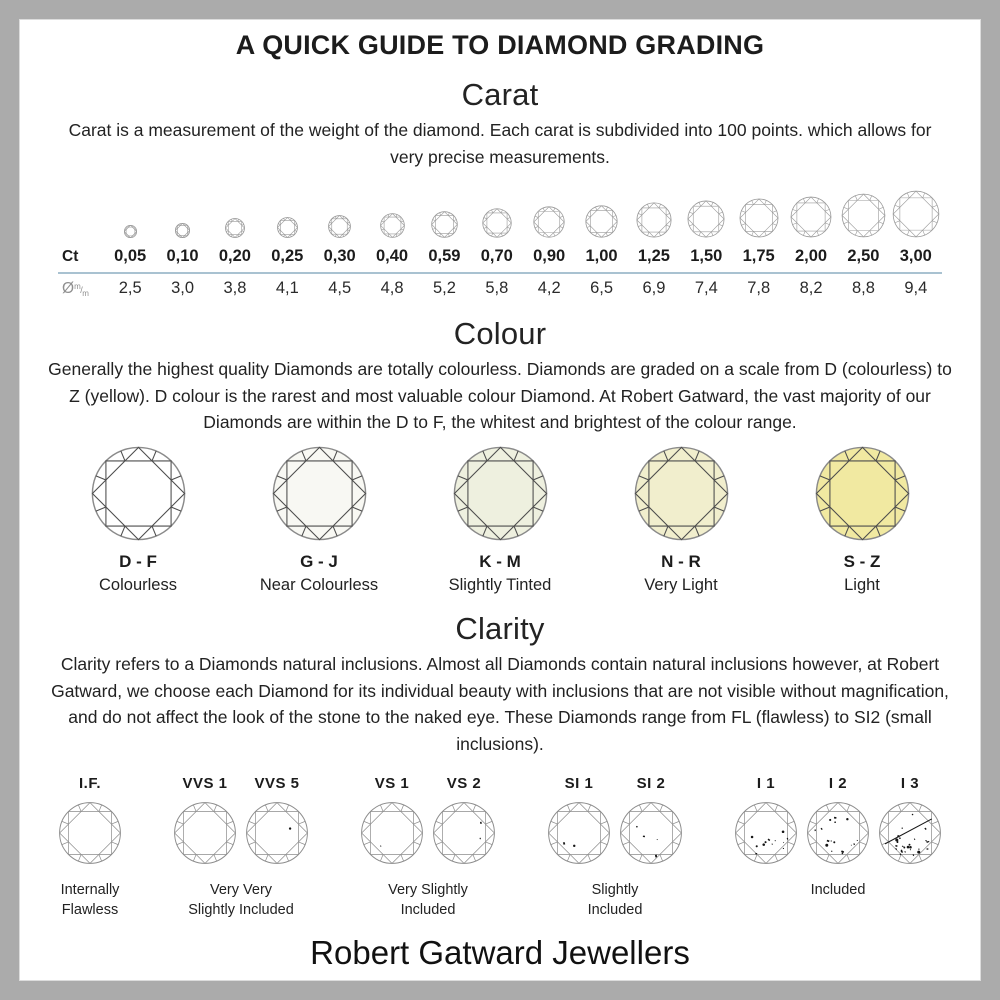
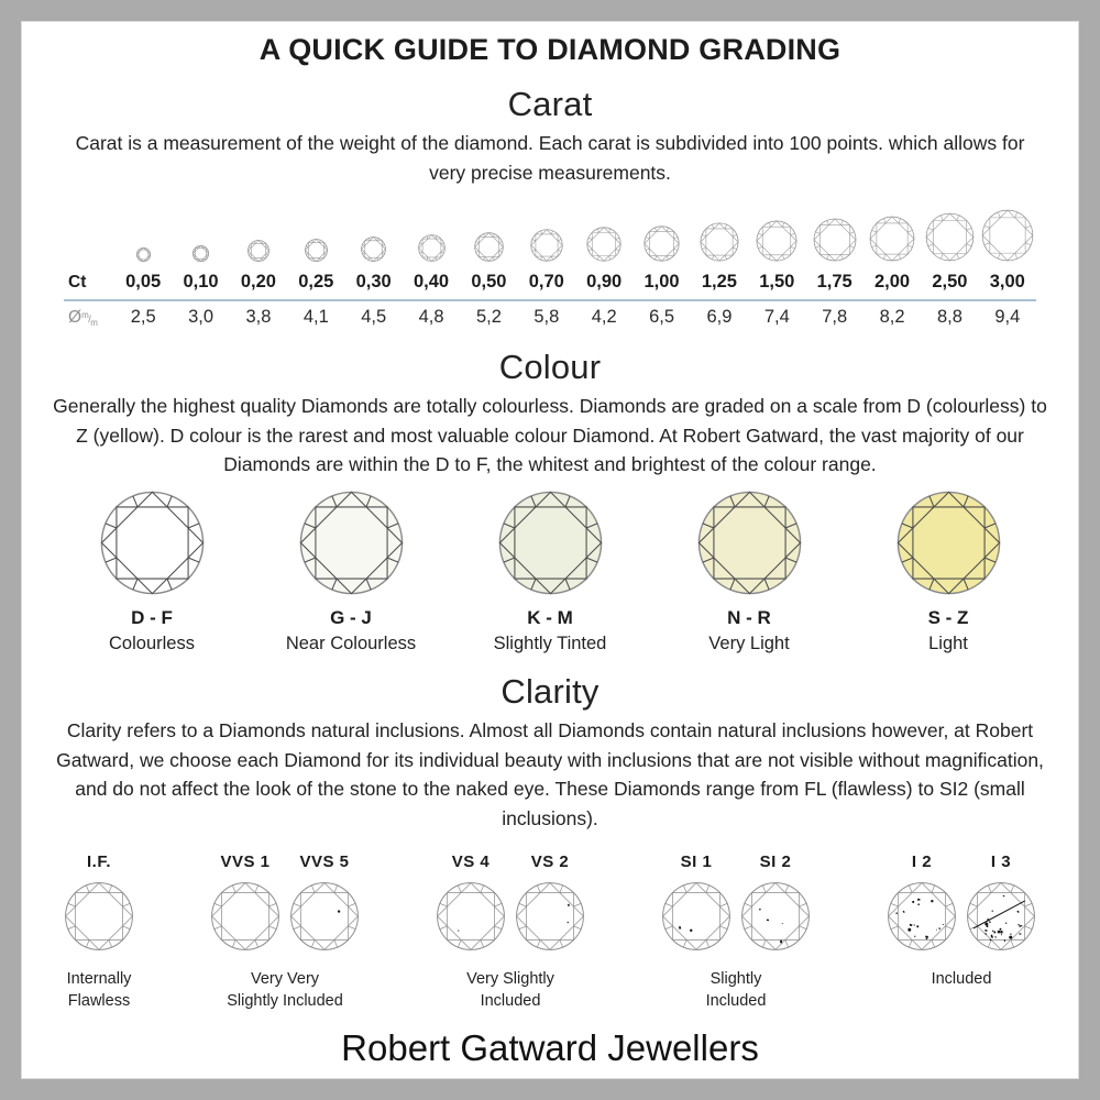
  A QUICK GUIDE TO DIAMOND GRADING
  Carat
  Carat is a measurement of the weight of the diamond. Each carat is subdivided into 100 points. which allows for very precise measurements.
  Ct
  0,05
  0,10
  0,20
  0,25
  0,30
  0,40
- 0,59
+ 0,50
  0,70
  0,90
  1,00
  1,25
  1,50
  1,75
  2,00
  2,50
  3,00
  Øm/m
  2,5
  3,0
  3,8
  4,1
  4,5
  4,8
  5,2
  5,8
  4,2
  6,5
  6,9
  7,4
  7,8
  8,2
  8,8
  9,4
  Colour
  Generally the highest quality Diamonds are totally colourless. Diamonds are graded on a scale from D (colourless) to Z (yellow). D colour is the rarest and most valuable colour Diamond. At Robert Gatward, the vast majority of our Diamonds are within the D to F, the whitest and brightest of the colour range.
  D - F
  Colourless
  G - J
  Near Colourless
  K - M
  Slightly Tinted
  N - R
  Very Light
  S - Z
  Light
  Clarity
  Clarity refers to a Diamonds natural inclusions. Almost all Diamonds contain natural inclusions however, at Robert Gatward, we choose each Diamond for its individual beauty with inclusions that are not visible without magnification, and do not affect the look of the stone to the naked eye. These Diamonds range from FL (flawless) to SI2 (small inclusions).
  I.F.
  Internally
  Flawless
  VVS 1
  VVS 5
  Very Very
  Slightly Included
- VS 1
+ VS 4
  VS 2
  Very Slightly
  Included
  SI 1
  SI 2
  Slightly
  Included
- I 1
  I 2
  I 3
  Included
  Robert Gatward Jewellers
